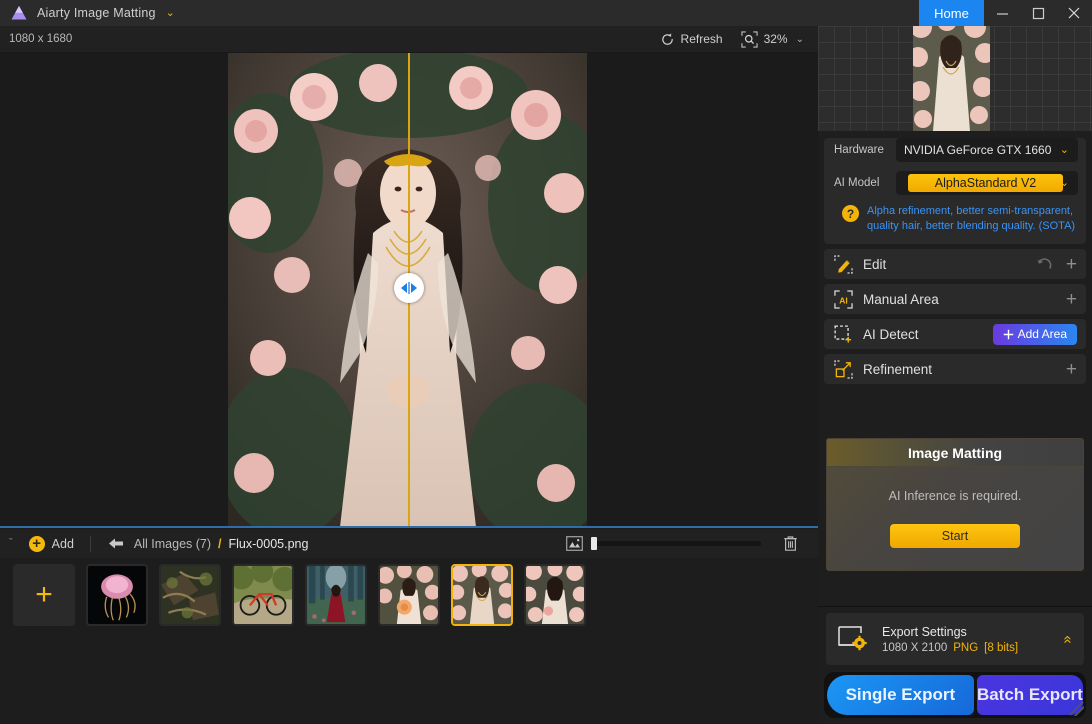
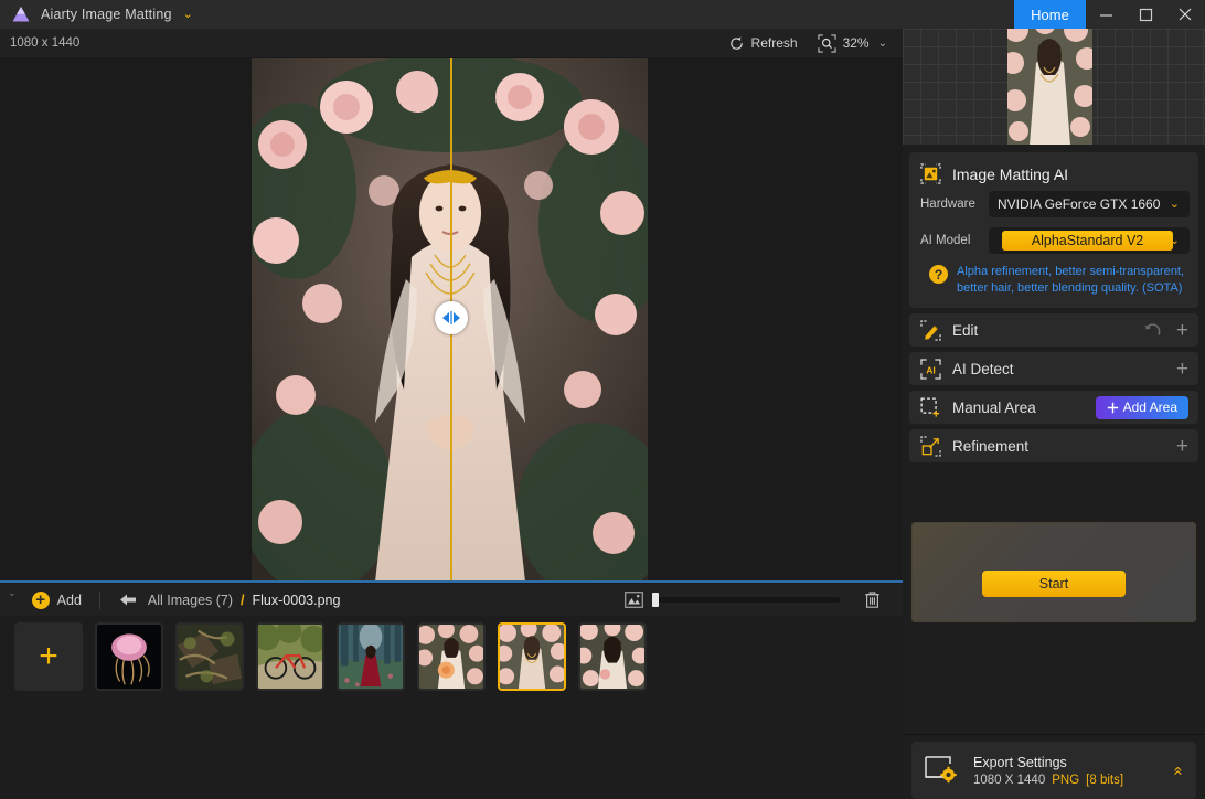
  Aiarty Image Matting
  ⌄
  Home
- 1080 x 1680
+ 1080 x 1440
  Refresh
  32%
  ⌄
  ˇ
  +
  Add
  All Images (7)
  /
- Flux-0005.png
+ Flux-0003.png
  +
+ Image Matting AI
  Hardware
  NVIDIA GeForce GTX 1660
  ⌄
  AI Model
  AlphaStandard V2
  ⌄
  ?
  Alpha refinement, better semi-transparent,
- quality hair, better blending quality. (SOTA)
+ better hair, better blending quality. (SOTA)
  Edit
  +
  AI
- Manual Area
+ AI Detect
  +
- AI Detect
+ Manual Area
  Add Area
  Refinement
  +
- Image Matting
- AI Inference is required.
  Start
  Export Settings
- 1080 X 2100 PNG [8 bits]
+ 1080 X 1440 PNG [8 bits]
- Single Export
- Batch Export
